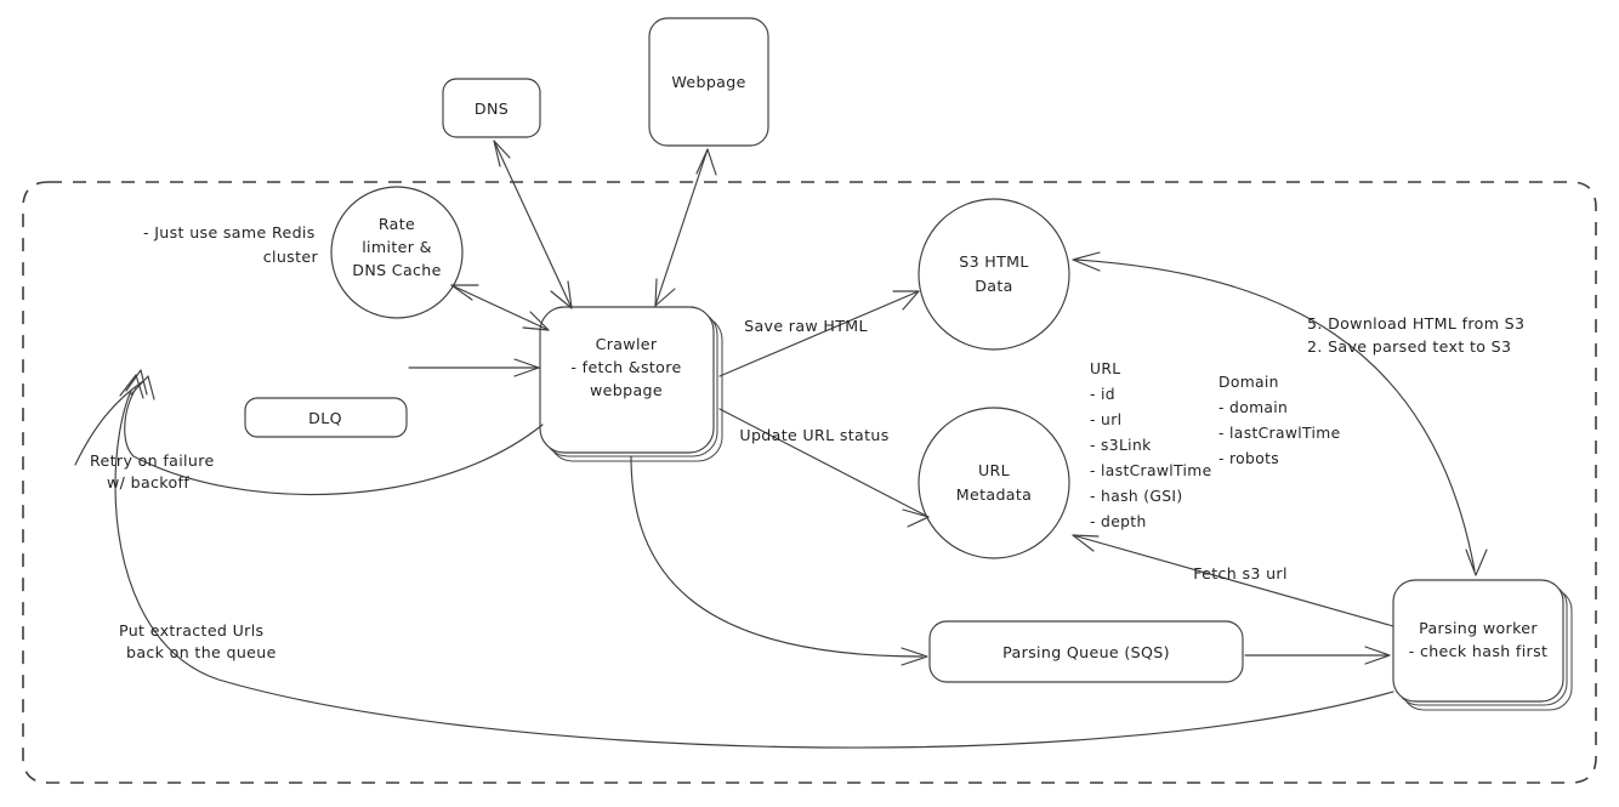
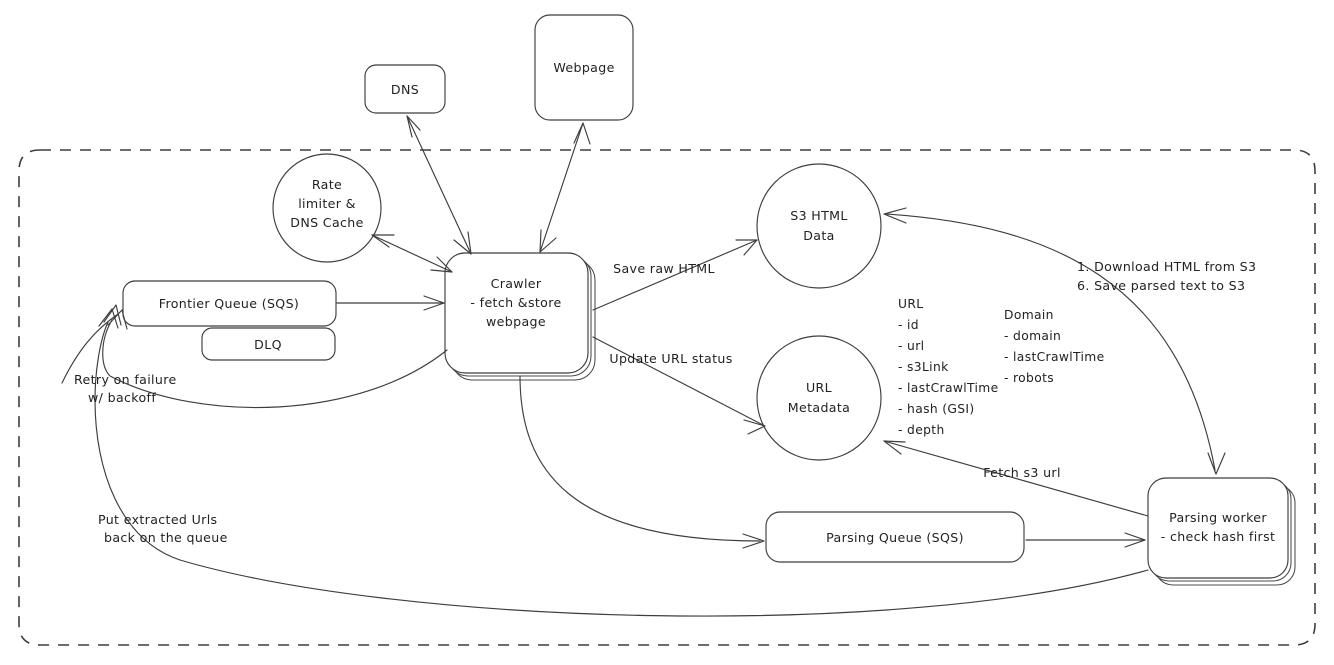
  DNS
  Webpage
  Rate
  limiter &
  DNS Cache
+ Frontier Queue (SQS)
  DLQ
  Crawler
  - fetch &store
  webpage
  S3 HTML
  Data
  URL
  Metadata
  Parsing Queue (SQS)
  Parsing worker
  - check hash first
  Save raw HTML
  Update URL status
  Fetch s3 url
- - Just use same Redis
- cluster
  Retry on failure
  w/ backoff
  Put extracted Urls
  back on the queue
- 5. Download HTML from S3
+ 1. Download HTML from S3
- 2. Save parsed text to S3
+ 6. Save parsed text to S3
  URL
  - id
  - url
  - s3Link
  - lastCrawlTime
  - hash (GSI)
  - depth
  Domain
  - domain
  - lastCrawlTime
  - robots
